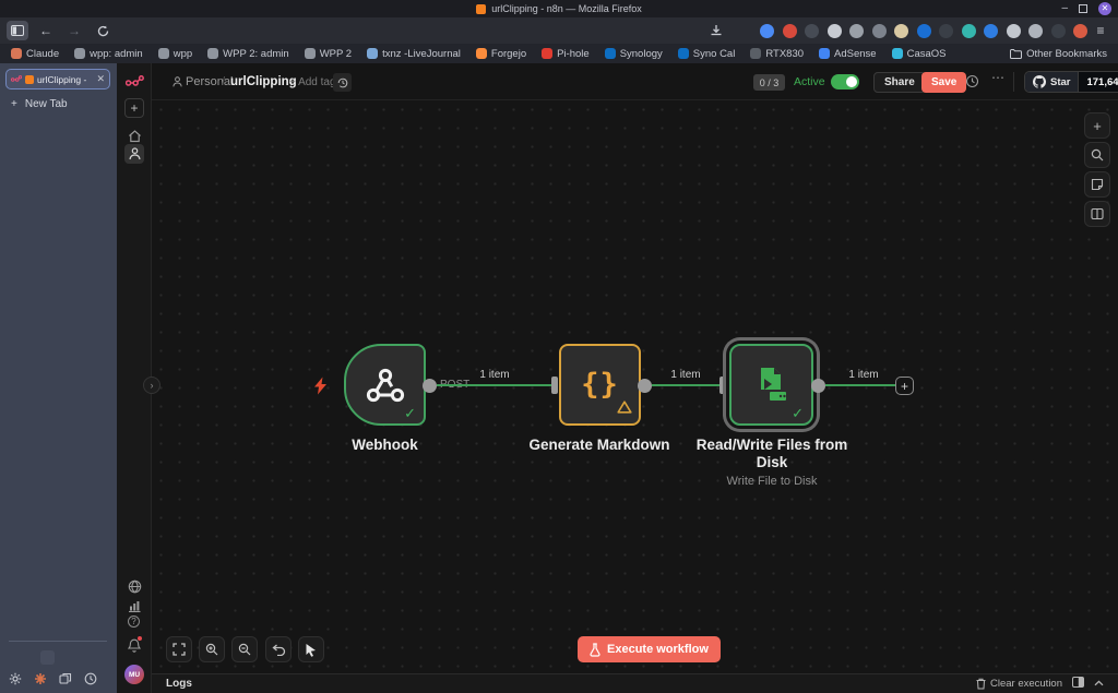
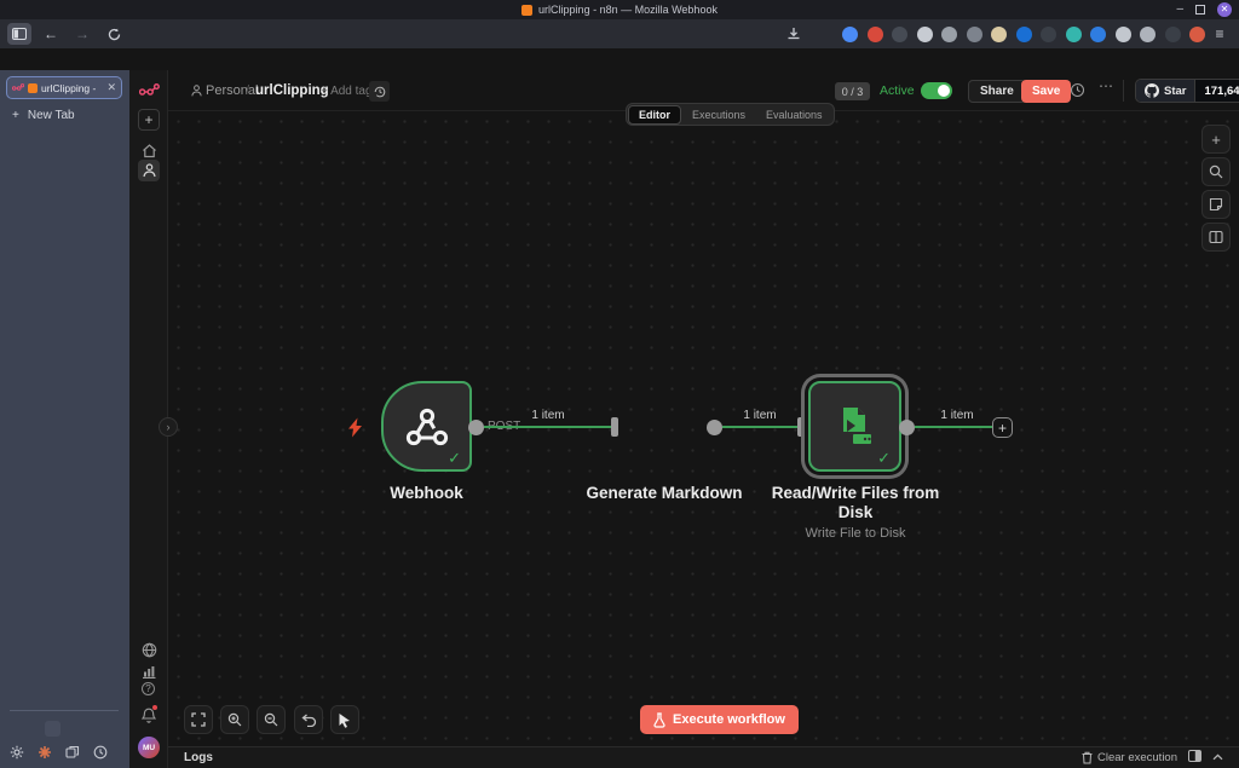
- urlClipping - n8n — Mozilla Firefox
+ urlClipping - n8n — Mozilla Webhook
  –
  ✕
  ←
  →
  ≡
- Claude
- wpp: admin
- wpp
- WPP 2: admin
- WPP 2
- txnz -LiveJournal
- Forgejo
- Pi-hole
- Synology
- Syno Cal
- RTX830
- AdSense
- CasaOS
- Other Bookmarks
  urlClipping -
  ✕
  +
  New Tab
  +
  ?
  Personal
  /
  urlClipping
  + Add ta
  0 / 3
  Active
  Share
  Save
  ⋯
  Star
  171,64
+ Editor
+ Executions
+ Evaluations
  +
  ›
  ✓
  1 item
- {}
  1 item
  ✓
  1 item
  +
  Webhook
  Generate Markdown
  Read/Write Files from Disk
  Write File to Disk
  Execute workflow
  Logs
  Clear execution
